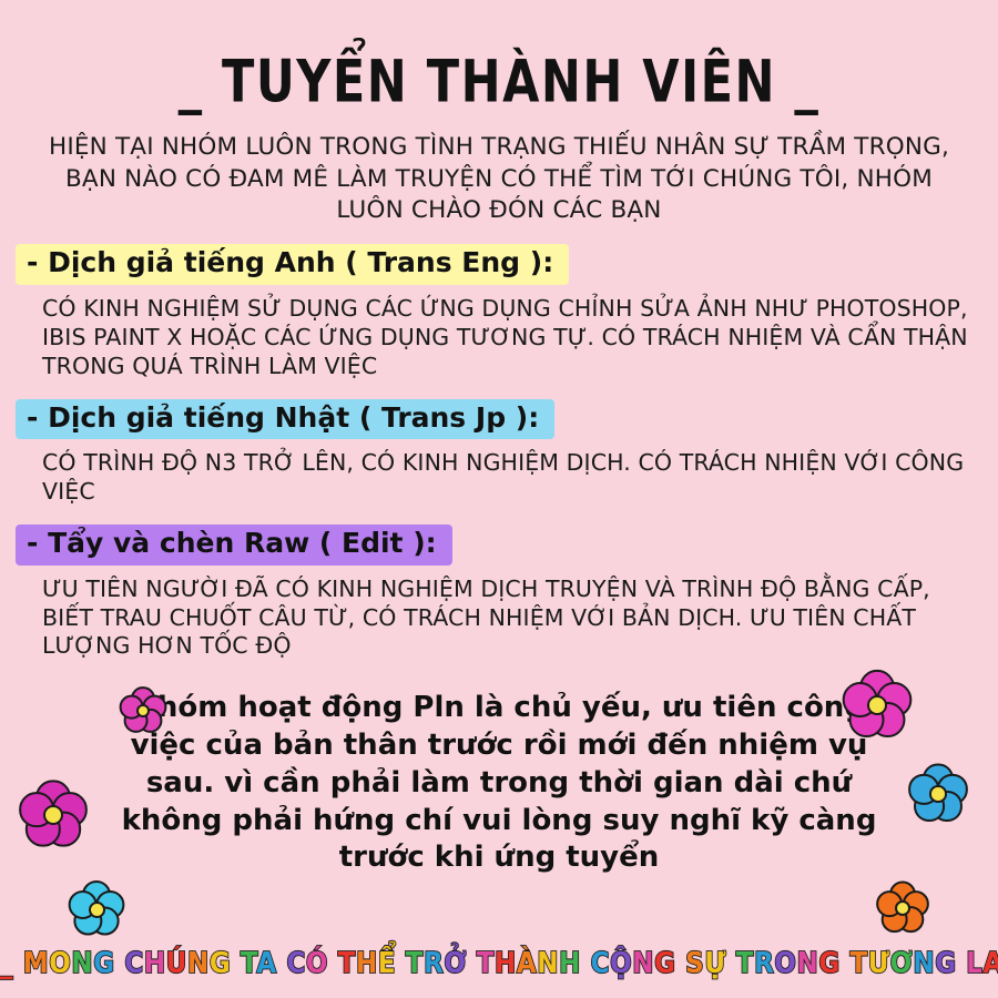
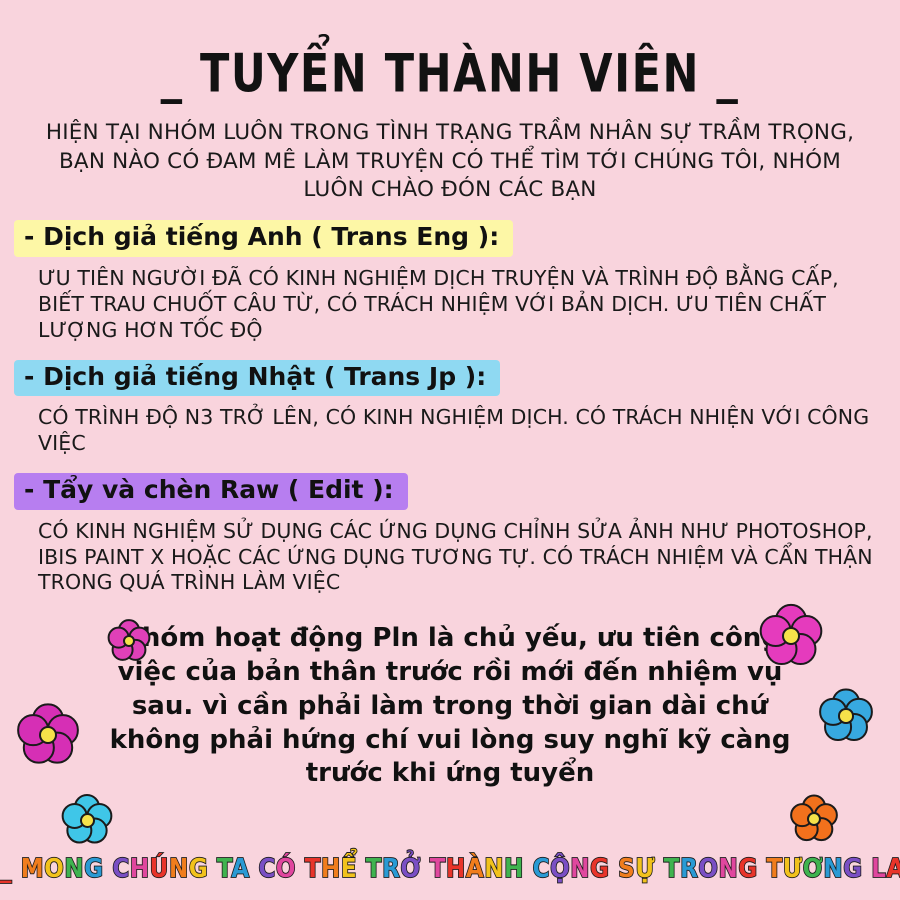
  _ TUYỂN THÀNH VIÊN _
- HIỆN TẠI NHÓM LUÔN TRONG TÌNH TRẠNG THIẾU NHÂN SỰ TRẦM TRỌNG, BẠN NÀO CÓ ĐAM MÊ LÀM TRUYỆN CÓ THỂ TÌM TỚI CHÚNG TÔI, NHÓM LUÔN CHÀO ĐÓN CÁC BẠN
+ HIỆN TẠI NHÓM LUÔN TRONG TÌNH TRẠNG TRẦM NHÂN SỰ TRẦM TRỌNG, BẠN NÀO CÓ ĐAM MÊ LÀM TRUYỆN CÓ THỂ TÌM TỚI CHÚNG TÔI, NHÓM LUÔN CHÀO ĐÓN CÁC BẠN
  - Dịch giả tiếng Anh ( Trans Eng ):
- CÓ KINH NGHIỆM SỬ DỤNG CÁC ỨNG DỤNG CHỈNH SỬA ẢNH NHƯ PHOTOSHOP, IBIS PAINT X HOẶC CÁC ỨNG DỤNG TƯƠNG TỰ. CÓ TRÁCH NHIỆM VÀ CẨN THẬN TRONG QUÁ TRÌNH LÀM VIỆC
+ ƯU TIÊN NGƯỜI ĐÃ CÓ KINH NGHIỆM DỊCH TRUYỆN VÀ TRÌNH ĐỘ BẰNG CẤP, BIẾT TRAU CHUỐT CÂU TỪ, CÓ TRÁCH NHIỆM VỚI BẢN DỊCH. ƯU TIÊN CHẤT LƯỢNG HƠN TỐC ĐỘ
  - Dịch giả tiếng Nhật ( Trans Jp ):
  CÓ TRÌNH ĐỘ N3 TRỞ LÊN, CÓ KINH NGHIỆM DỊCH. CÓ TRÁCH NHIỆN VỚI CÔNG VIỆC
  - Tẩy và chèn Raw ( Edit ):
- ƯU TIÊN NGƯỜI ĐÃ CÓ KINH NGHIỆM DỊCH TRUYỆN VÀ TRÌNH ĐỘ BẰNG CẤP, BIẾT TRAU CHUỐT CÂU TỪ, CÓ TRÁCH NHIỆM VỚI BẢN DỊCH. ƯU TIÊN CHẤT LƯỢNG HƠN TỐC ĐỘ
+ CÓ KINH NGHIỆM SỬ DỤNG CÁC ỨNG DỤNG CHỈNH SỬA ẢNH NHƯ PHOTOSHOP, IBIS PAINT X HOẶC CÁC ỨNG DỤNG TƯƠNG TỰ. CÓ TRÁCH NHIỆM VÀ CẨN THẬN TRONG QUÁ TRÌNH LÀM VIỆC
  hóm hoạt động Pln là chủ yếu, ưu tiên côn việc của bản thân trước rồi mới đến nhiệm vụ sau. vì cần phải làm trong thời gian dài chứ không phải hứng chí vui lòng suy nghĩ kỹ càng trước khi ứng tuyển
  _ MONG CHÚNG TA CÓ THỂ TRỞ THÀNH CỘNG SỰ TRONG TƯƠNG LA
